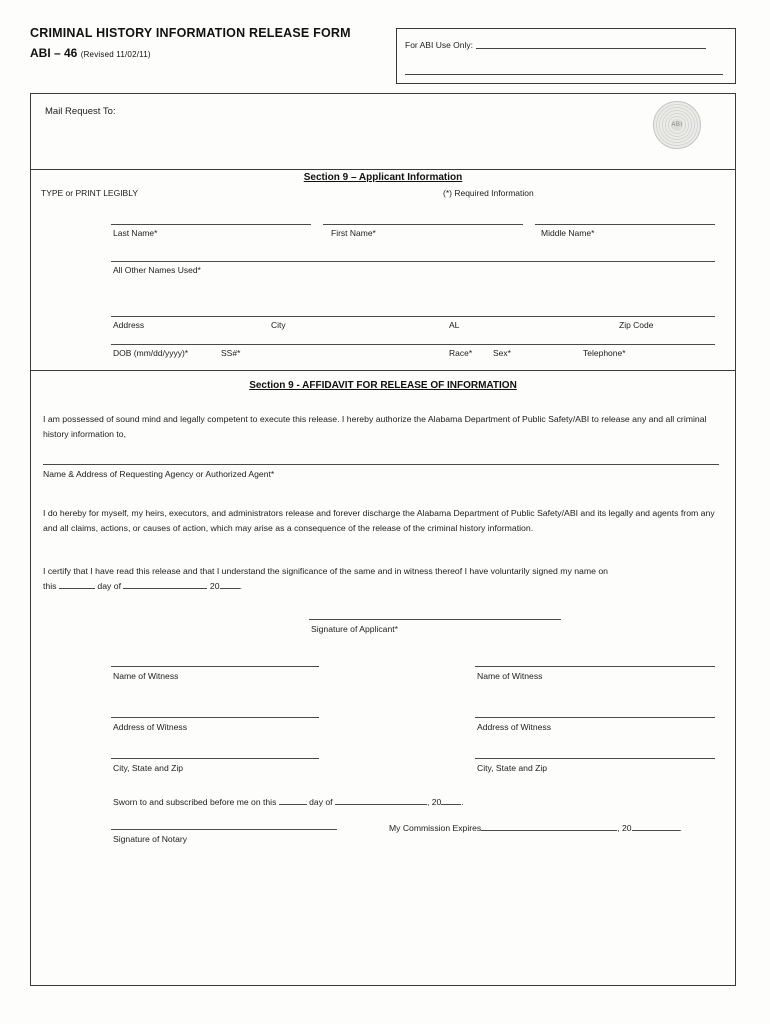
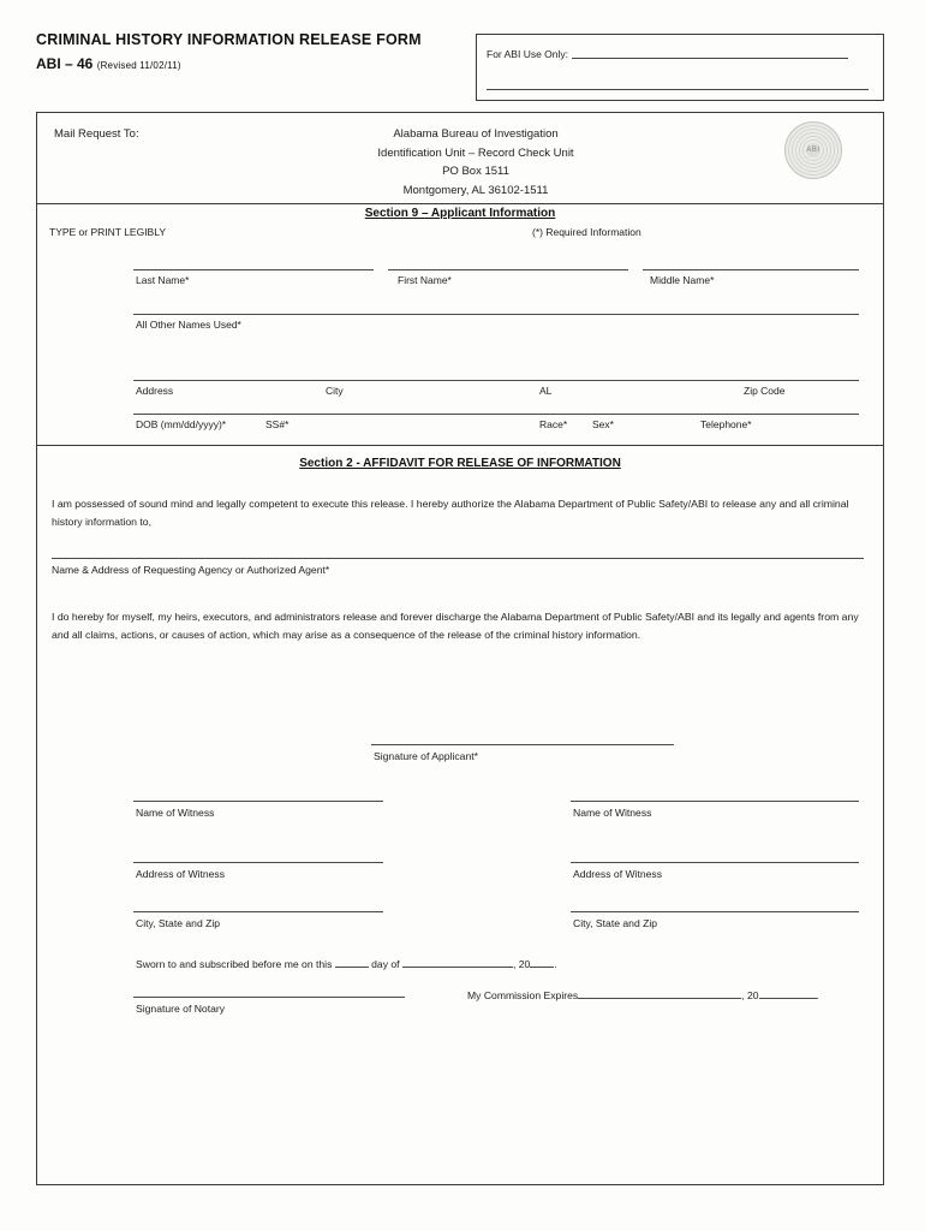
  CRIMINAL HISTORY INFORMATION RELEASE FORM
  ABI – 46 (Revised 11/02/11)
  For ABI Use Only:
  Mail Request To:
+ Alabama Bureau of Investigation
+ Identification Unit – Record Check Unit
+ PO Box 1511
+ Montgomery, AL 36102-1511
  Section 9 – Applicant Information
  TYPE or PRINT LEGIBLY
  (*) Required Information
  Last Name*
  First Name*
  Middle Name*
  All Other Names Used*
  Address
  City
  AL
  Zip Code
  DOB (mm/dd/yyyy)*
  SS#*
  Race*
  Sex*
  Telephone*
- Section 9 - AFFIDAVIT FOR RELEASE OF INFORMATION
+ Section 2 - AFFIDAVIT FOR RELEASE OF INFORMATION
  I am possessed of sound mind and legally competent to execute this release. I hereby authorize the Alabama Department of Public Safety/ABI to release any and all criminal history information to,
  Name & Address of Requesting Agency or Authorized Agent*
  I do hereby for myself, my heirs, executors, and administrators release and forever discharge the Alabama Department of Public Safety/ABI and its legally and agents from any and all claims, actions, or causes of action, which may arise as a consequence of the release of the criminal history information.
- I certify that I have read this release and that I understand the significance of the same and in witness thereof I have voluntarily signed my name on
- this day of 20 .
  Signature of Applicant*
  Name of Witness
  Address of Witness
  City, State and Zip
  Name of Witness
  Address of Witness
  City, State and Zip
  Sworn to and subscribed before me on this day of , 20 .
  Signature of Notary
  My Commission Expires , 20 .
